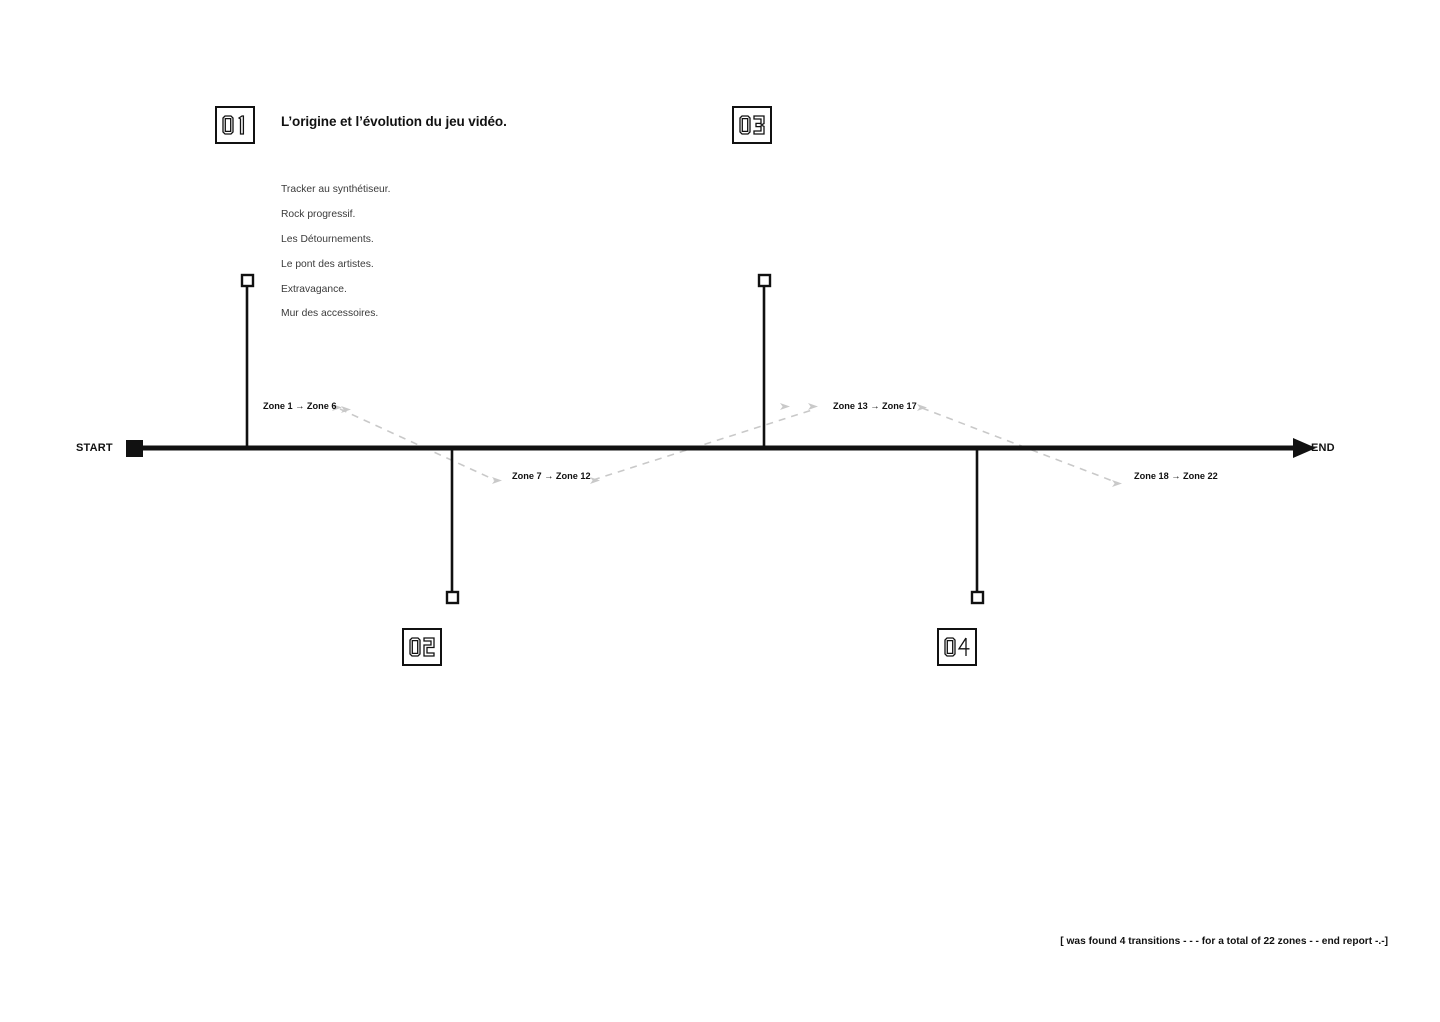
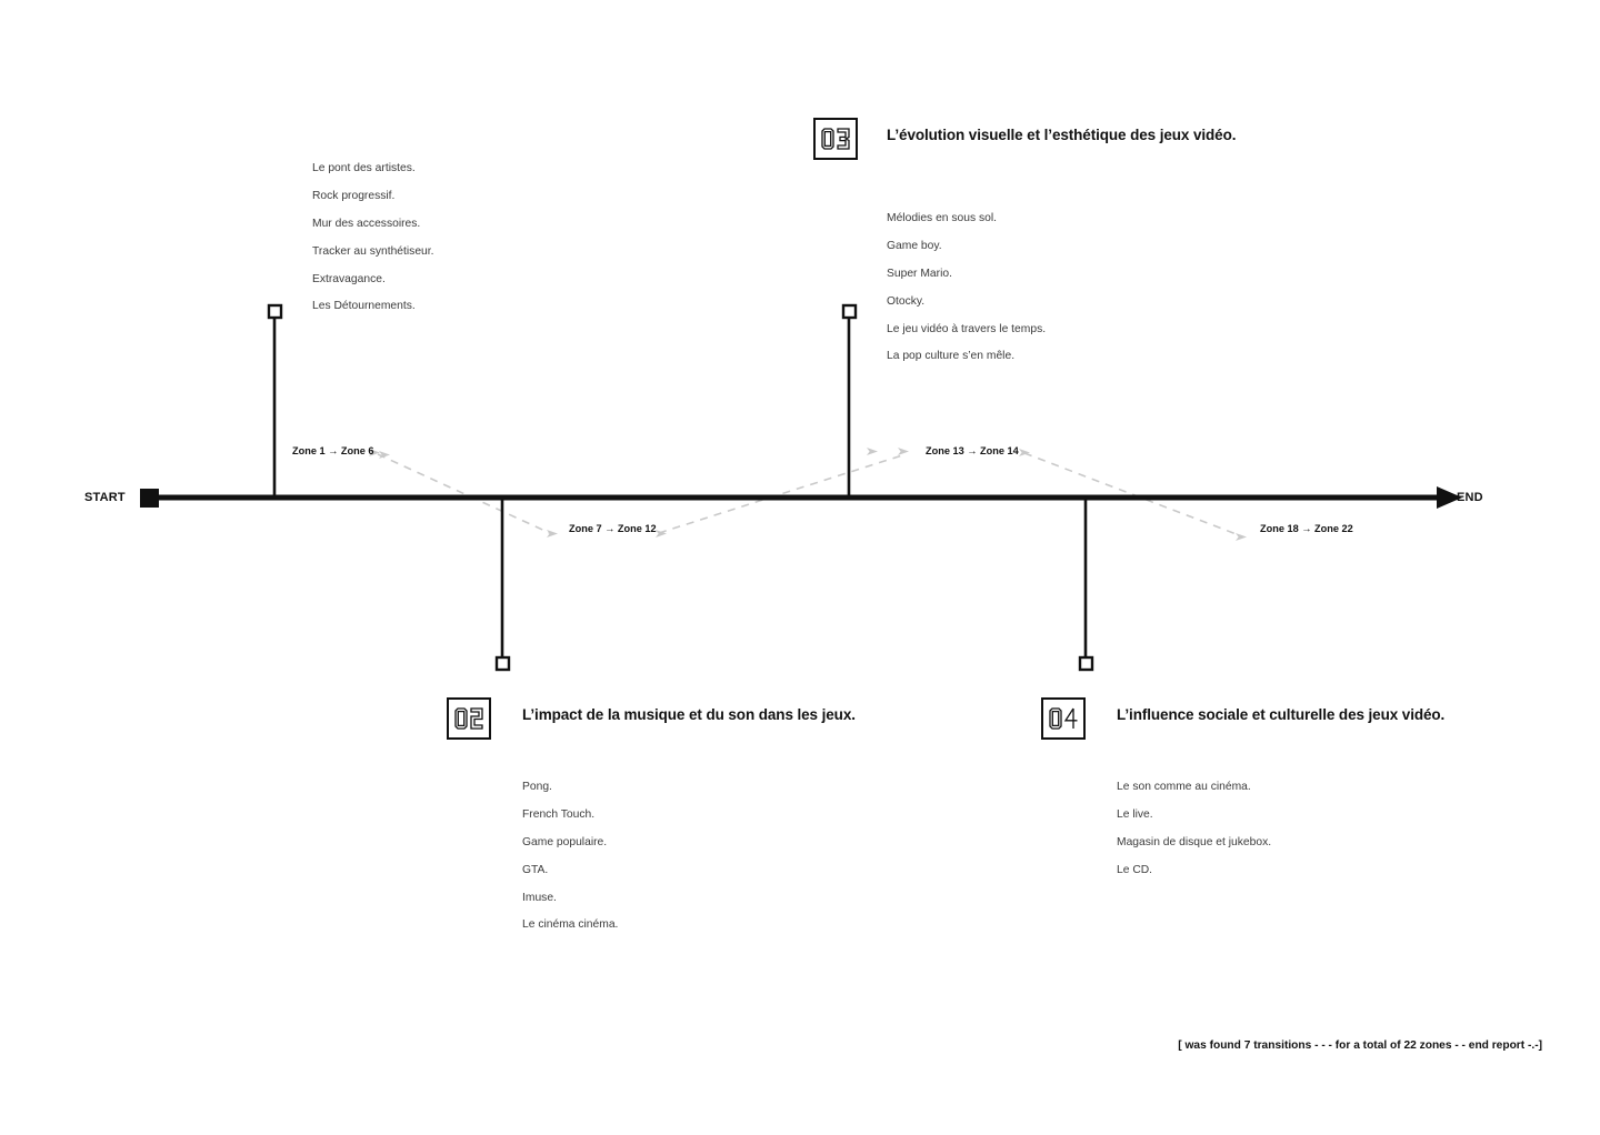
  START
  END
- L’origine et l’évolution du jeu vidéo.
- Tracker au synthétiseur.
+ Le pont des artistes.
  Rock progressif.
- Les Détournements.
+ Mur des accessoires.
- Le pont des artistes.
+ Tracker au synthétiseur.
  Extravagance.
- Mur des accessoires.
+ Les Détournements.
+ L’évolution visuelle et l’esthétique des jeux vidéo.
+ Mélodies en sous sol.
+ Game boy.
+ Super Mario.
+ Otocky.
+ Le jeu vidéo à travers le temps.
+ La pop culture s’en mêle.
+ L’impact de la musique et du son dans les jeux.
+ Pong.
+ French Touch.
+ Game populaire.
+ GTA.
+ Imuse.
+ Le cinéma cinéma.
+ L’influence sociale et culturelle des jeux vidéo.
+ Le son comme au cinéma.
+ Le live.
+ Magasin de disque et jukebox.
+ Le CD.
  Zone 1 → Zone 6
  Zone 7 → Zone 12
- Zone 13 → Zone 17
+ Zone 13 → Zone 14
  Zone 18 → Zone 22
- [ was found 4 transitions - - - for a total of 22 zones - - end report -.-]
+ [ was found 7 transitions - - - for a total of 22 zones - - end report -.-]
